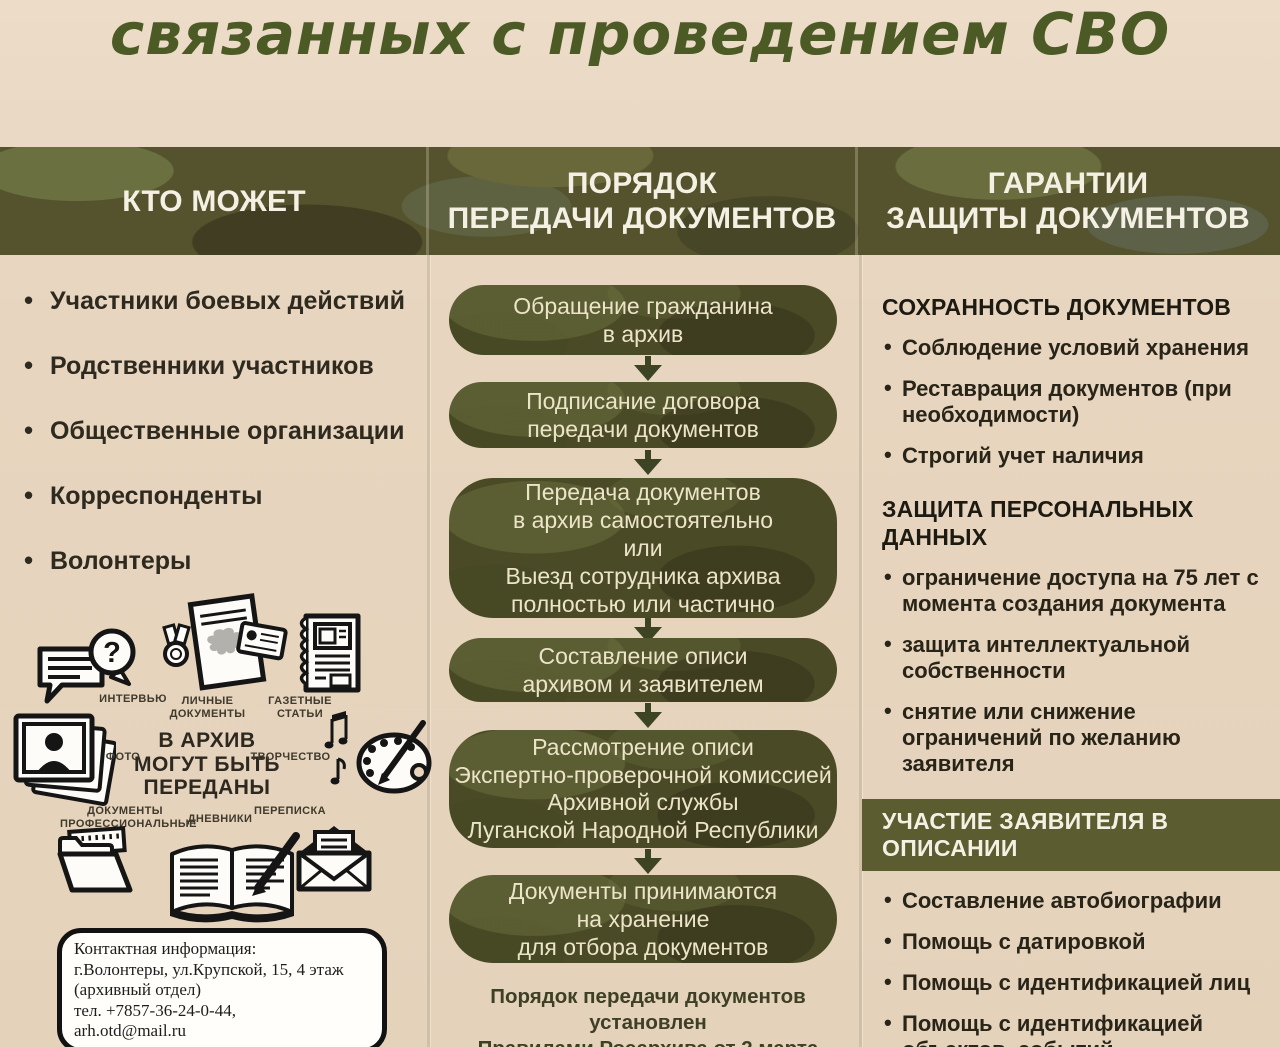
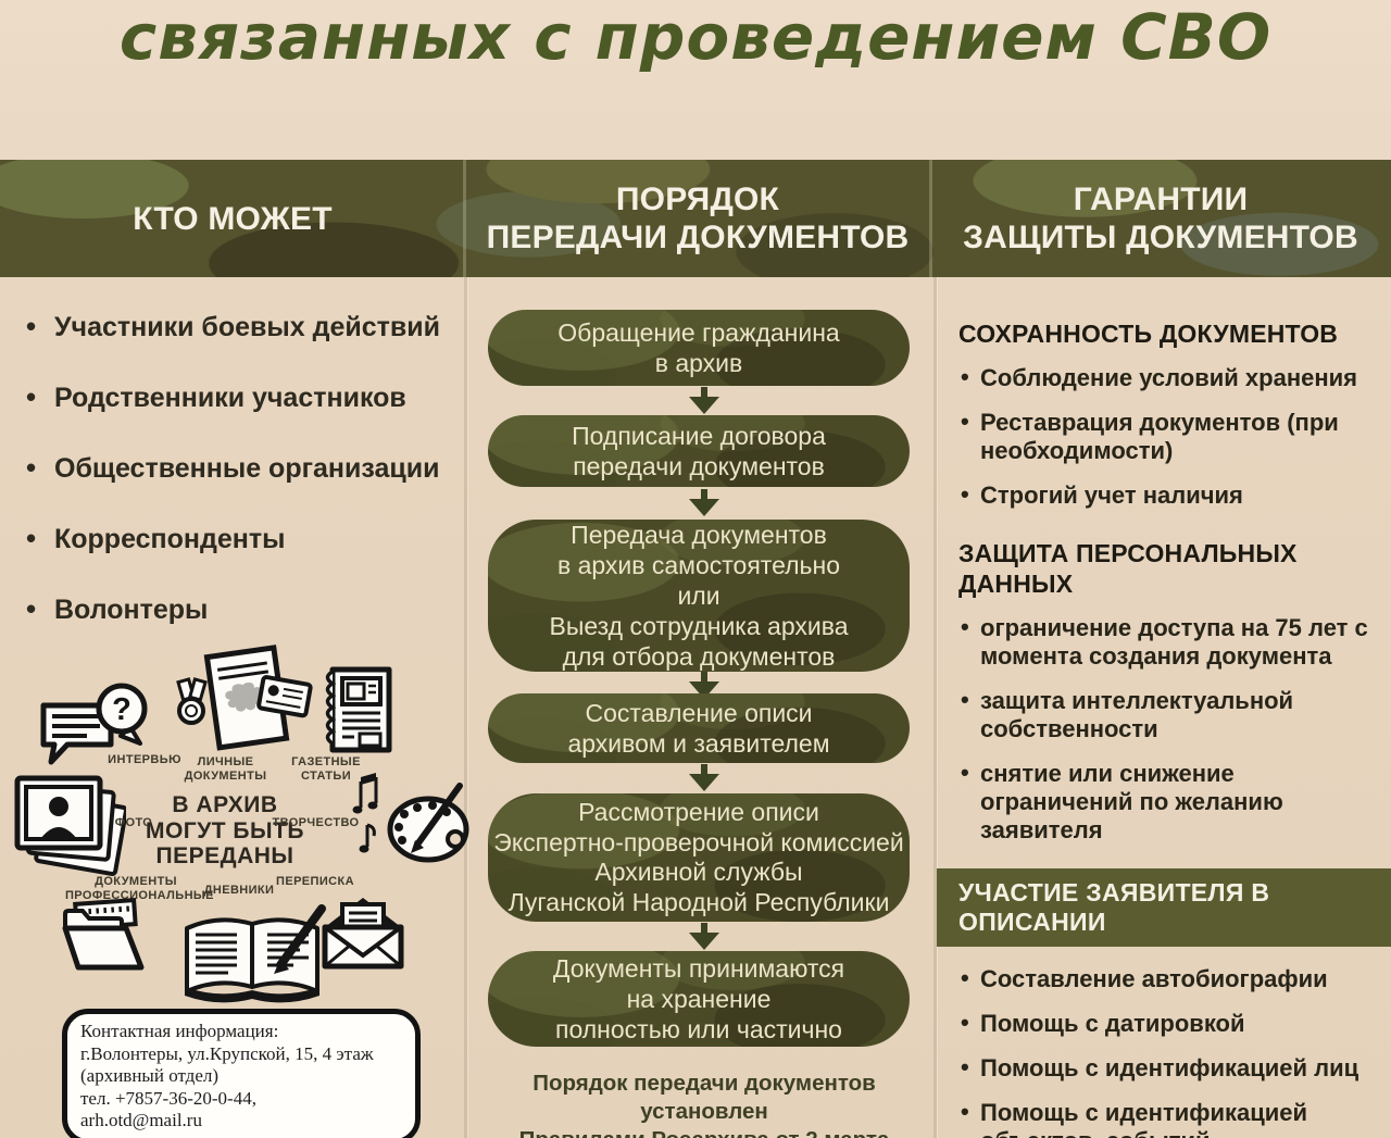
  связанных с проведением СВО
  КТО МОЖЕТ
  ПОРЯДОК
  ПЕРЕДАЧИ ДОКУМЕНТОВ
  ГАРАНТИИ
  ЗАЩИТЫ ДОКУМЕНТОВ
  Участники боевых действий
  Родственники участников
  Общественные организации
  Корреспонденты
  Волонтеры
  ?
  ИНТЕРВЬЮ
  ЛИЧНЫЕ
  ДОКУМЕНТЫ
  ГАЗЕТНЫЕ
  СТАТЬИ
  ФОТО
  В АРХИВ
  МОГУТ БЫТЬ
  ПЕРЕДАНЫ
  ТВОРЧЕСТВО
  ДОКУМЕНТЫ
  ПРОФЕССИОНАЛЬНЫЕ
  ДНЕВНИКИ
  ПЕРЕПИСКА
  Контактная информация:
  г.Волонтеры, ул.Крупской, 15, 4 этаж
  (архивный отдел)
- тел. +7857-36-24-0-44,
+ тел. +7857-36-20-0-44,
  arh.otd@mail.ru
  Обращение гражданина
  в архив
  Подписание договора
  передачи документов
  Передача документов
  в архив самостоятельно
  или
  Выезд сотрудника архива
- полностью или частично
+ для отбора документов
  Составление описи
  архивом и заявителем
  Рассмотрение описи
  Экспертно-проверочной комиссией
  Архивной службы
  Луганской Народной Республики
  Документы принимаются
  на хранение
- для отбора документов
+ полностью или частично
  Порядок передачи документов установлен
  СОХРАННОСТЬ ДОКУМЕНТОВ
  Соблюдение условий хранения
  Реставрация документов (при необходимости)
  Строгий учет наличия
  ЗАЩИТА ПЕРСОНАЛЬНЫХ ДАННЫХ
  ограничение доступа на 75 лет с момента создания документа
  защита интеллектуальной собственности
  снятие или снижение ограничений по желанию заявителя
  УЧАСТИЕ ЗАЯВИТЕЛЯ В ОПИСАНИИ
  Составление автобиографии
  Помощь с датировкой
  Помощь с идентификацией лиц
